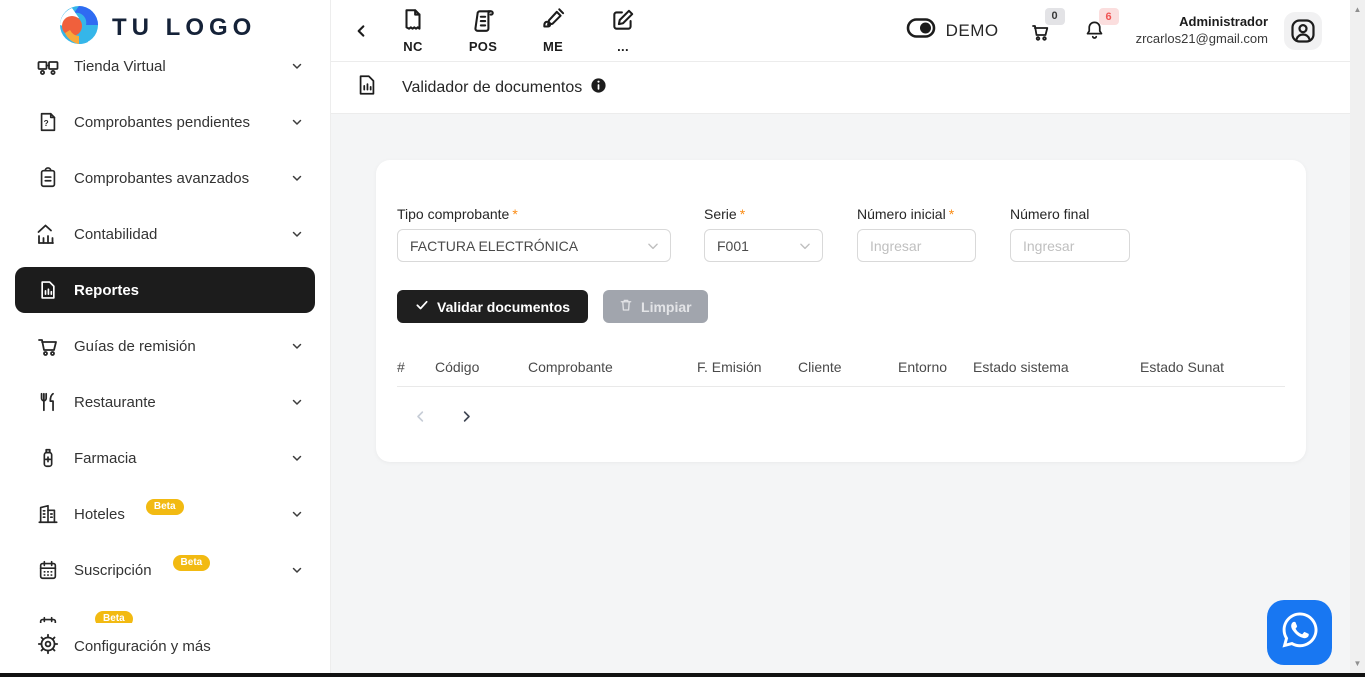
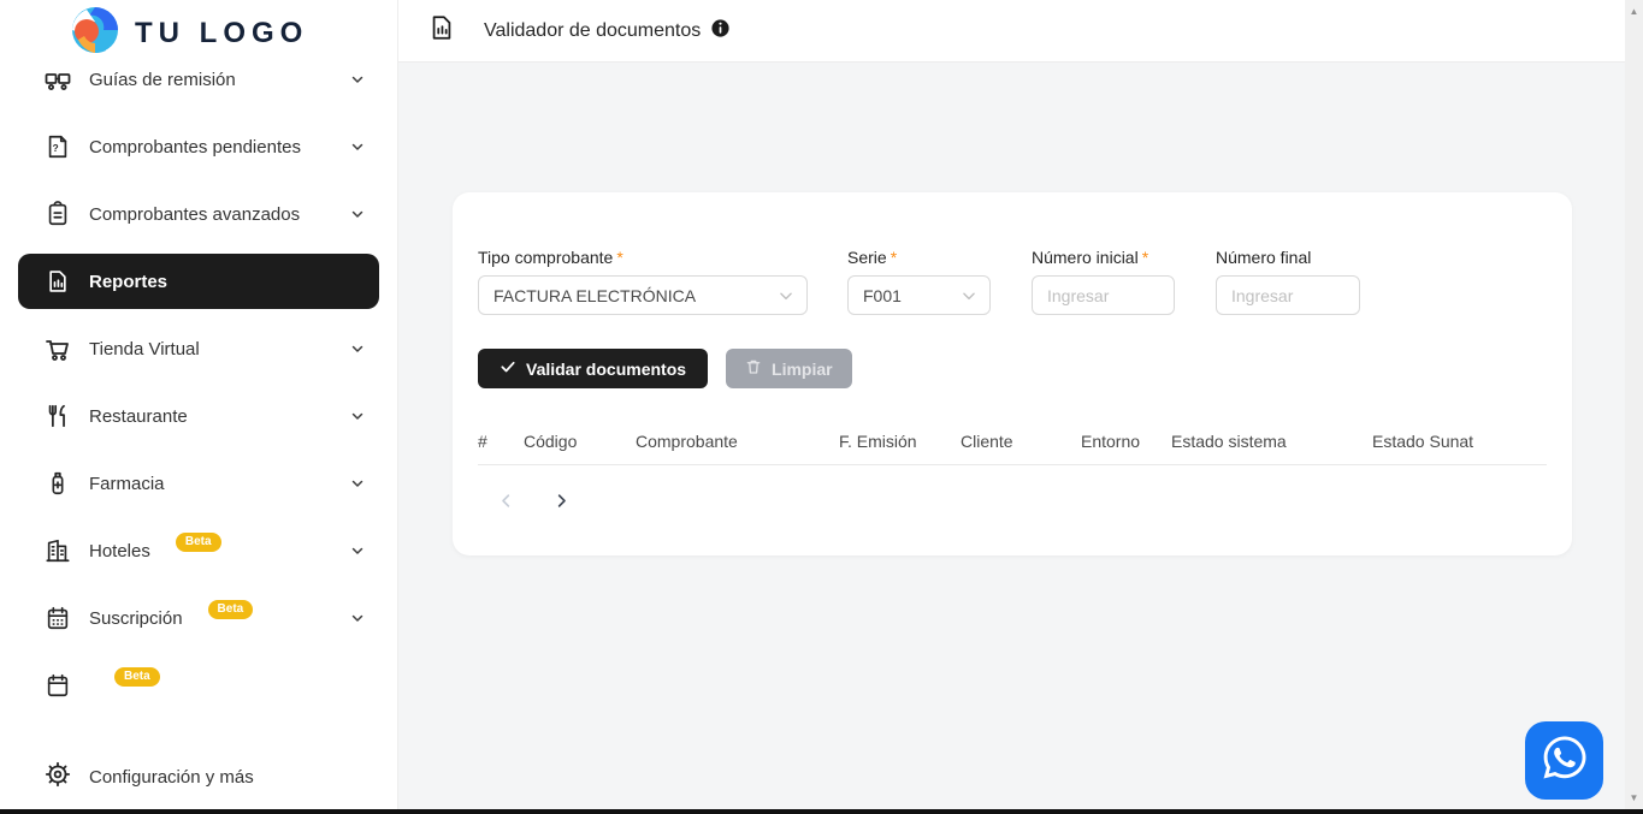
  TU LOGO
- Tienda Virtual
+ Guías de remisión
  ?
  Comprobantes pendientes
  Comprobantes avanzados
- Contabilidad
  Reportes
- Guías de remisión
+ Tienda Virtual
  Restaurante
  Farmacia
  Hoteles
  Beta
  Suscripción
  Beta
  Beta
  Configuración y más
- NC
- POS
- ME
- ...
- DEMO
- 0
- 6
- Administrador
- zrcarlos21@gmail.com
  Validador de documentos
  Tipo comprobante *
  FACTURA ELECTRÓNICA
  Serie *
  F001
  Número inicial *
  Ingresar
  Número final
  Ingresar
  Validar documentos
  Limpiar
  #
  Código
  Comprobante
  F. Emisión
  Cliente
  Entorno
  Estado sistema
  Estado Sunat
  ▲
  ▼
